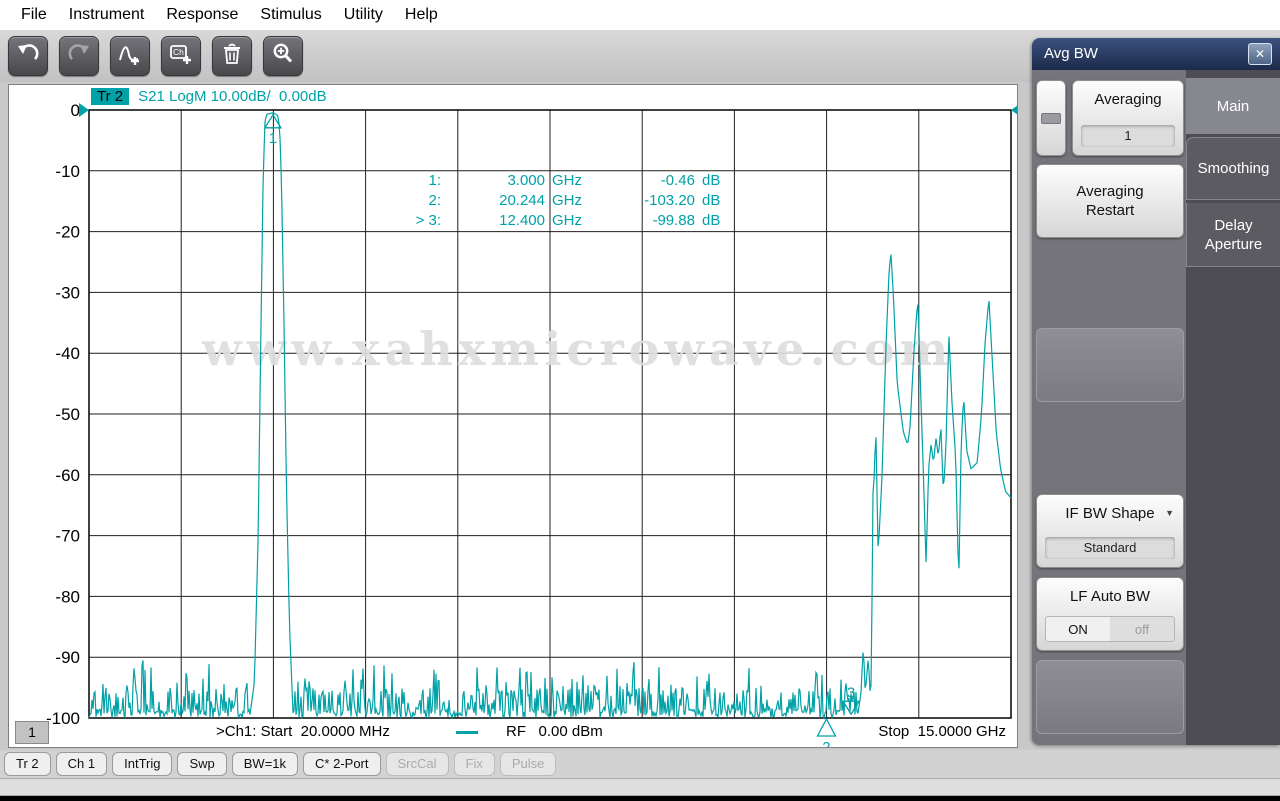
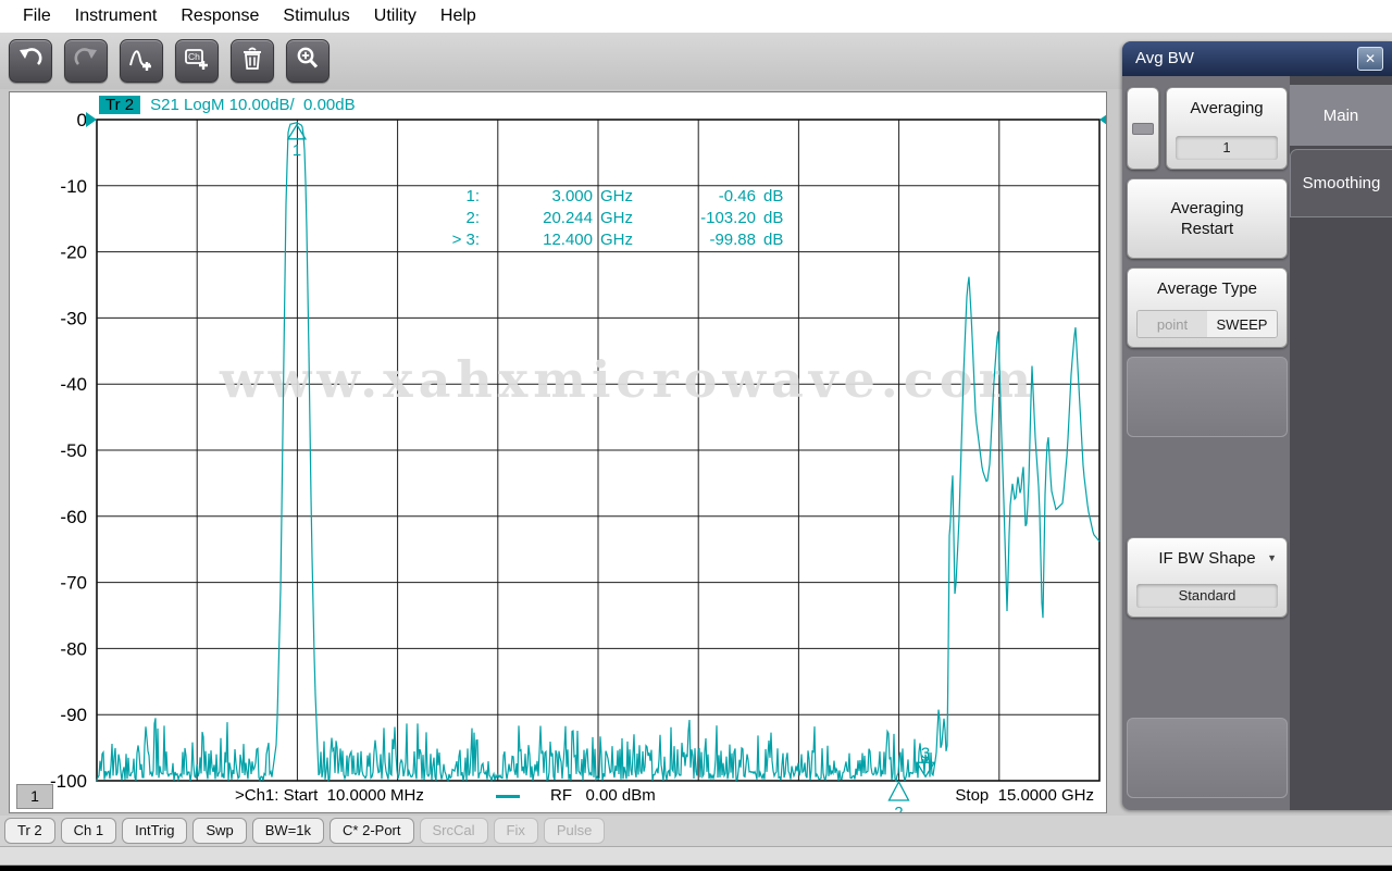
  File
  Instrument
  Response
  Stimulus
  Utility
  Help
  Ch
  0
  -10
  -20
  -30
  -40
  -50
  -60
  -70
  -80
  -90
  -100
  1
  3
  Tr 2
  S21 LogM 10.00dB/ 0.00dB
  1:
  3.000
  GHz
  -0.46
  dB
  2:
  20.244
  GHz
  -103.20
  dB
  > 3:
  12.400
  GHz
  -99.88
  dB
  1
- >Ch1: Start 20.0000 MHz
+ >Ch1: Start 10.0000 MHz
  RF 0.00 dBm
  Stop 15.0000 GHz
  www.xahxmicrowave.com
  Avg BW
  ✕
  Main
  Smoothing
- Delay Aperture
  Averaging
  1
  Averaging Restart
+ Average Type
+ point
+ SWEEP
  IF BW Shape
  ▼
  Standard
- LF Auto BW
- ON
- off
  Tr 2
  Ch 1
  IntTrig
  Swp
  BW=1k
  C* 2-Port
  SrcCal
  Fix
  Pulse
